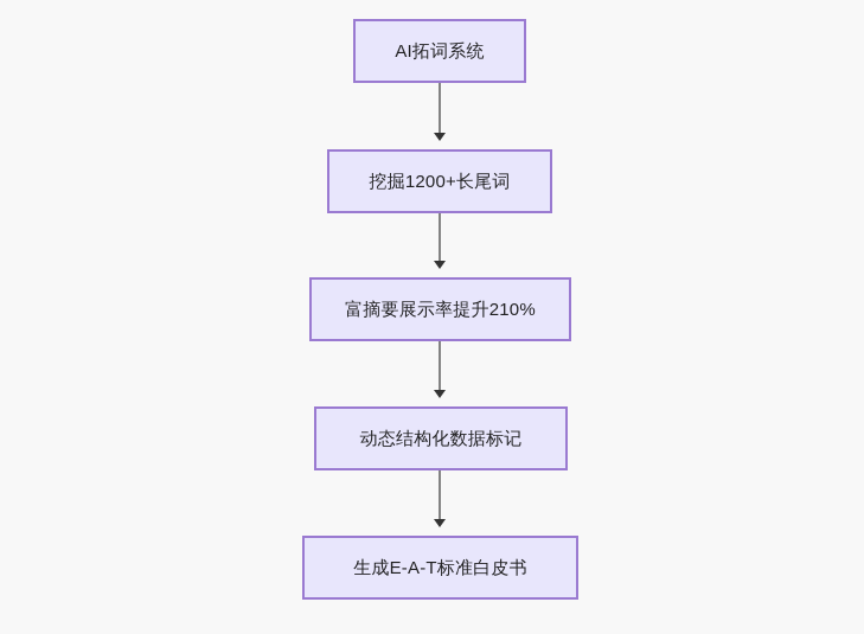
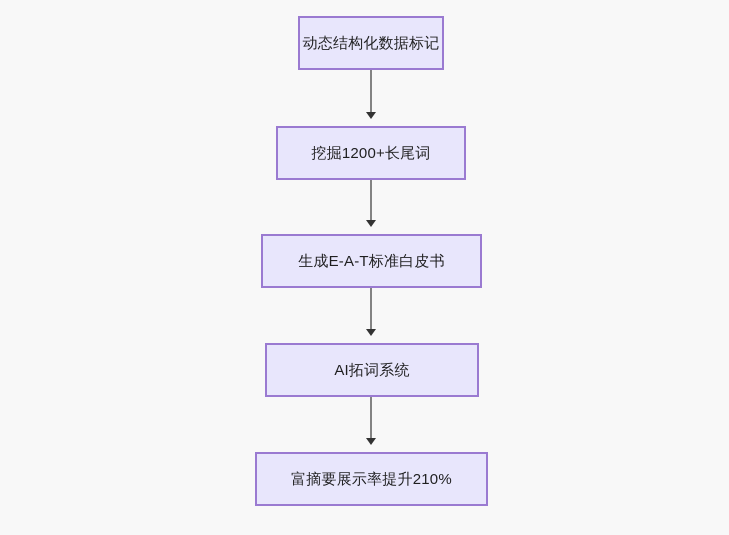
- AI拓词系统
+ 动态结构化数据标记
  挖掘1200+长尾词
- 富摘要展示率提升210%
+ 生成E-A-T标准白皮书
- 动态结构化数据标记
+ AI拓词系统
- 生成E-A-T标准白皮书
+ 富摘要展示率提升210%
